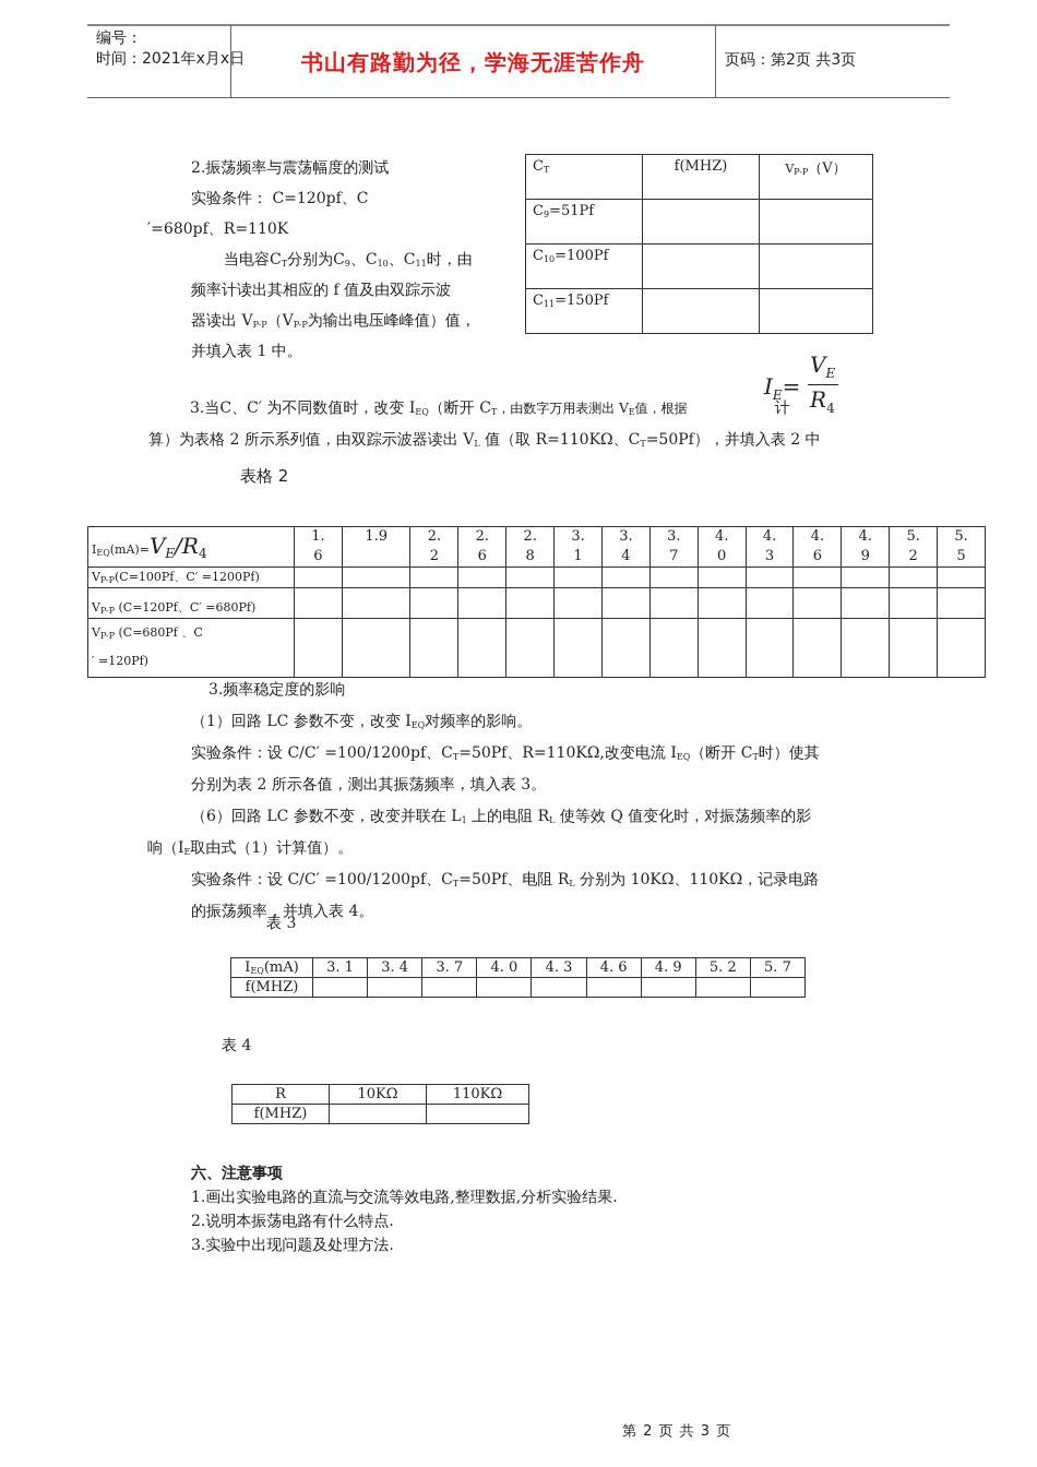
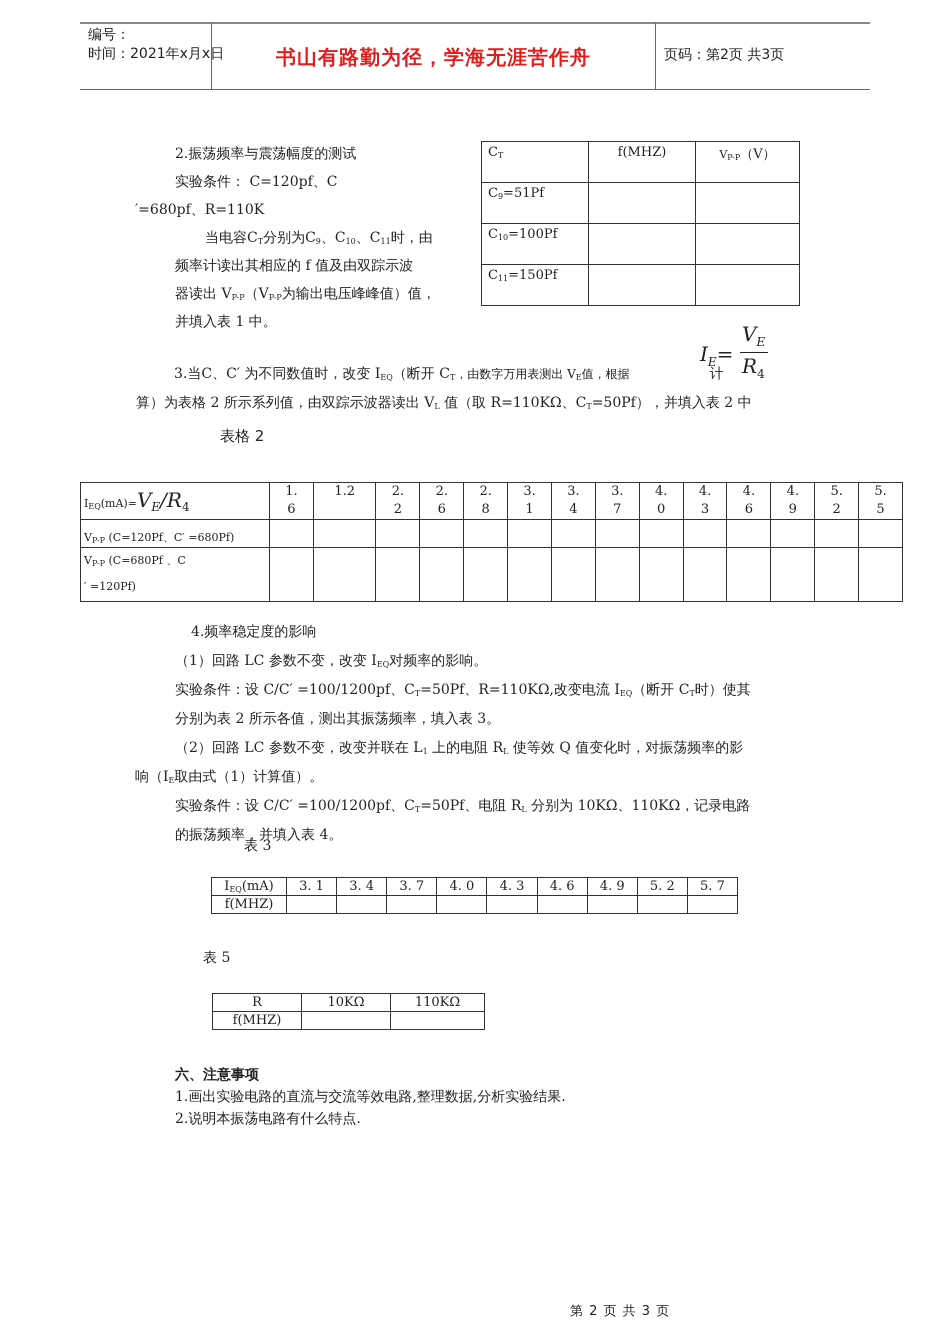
  编号：
  时间：2021年x月x日
  书山有路勤为径，学海无涯苦作舟
  页码：第2页 共3页
  2.振荡频率与震荡幅度的测试
  实验条件： C=120pf、C
  ′=680pf、R=110K
  当电容CT分别为C9、C10、C11时，由
  频率计读出其相应的 f 值及由双踪示波
  器读出 VP-P（VP-P为输出电压峰峰值）值，
  并填入表 1 中。
  CT	f(MHZ)	VP-P（V）
  C9=51Pf
  C10=100Pf
  C11=150Pf
  IE=
  VE
  R4
  3.当C、C′ 为不同数值时，改变 IEQ（断开 CT，由数字万用表测出 VE值，根据 计
  算）为表格 2 所示系列值，由双踪示波器读出 VL 值（取 R=110KΩ、CT=50Pf），并填入表 2 中
  表格 2
- IEQ(mA)=VE/R4	1.6	1.9	2.2	2.6	2.8	3.1	3.4	3.7	4.0	4.3	4.6	4.9	5.2	5.5
+ IEQ(mA)=VE/R4	1.6	1.2	2.2	2.6	2.8	3.1	3.4	3.7	4.0	4.3	4.6	4.9	5.2	5.5
- VP-P(C=100Pf、C′ =1200Pf)
  VP-P (C=120Pf、C′ =680Pf)
  VP-P (C=680Pf 、C′ =120Pf)
- 3.频率稳定度的影响
+ 4.频率稳定度的影响
  （1）回路 LC 参数不变，改变 IEQ对频率的影响。
  实验条件：设 C/C′ =100/1200pf、CT=50Pf、R=110KΩ,改变电流 IEQ（断开 CT时）使其
  分别为表 2 所示各值，测出其振荡频率，填入表 3。
- （6）回路 LC 参数不变，改变并联在 L1 上的电阻 RL 使等效 Q 值变化时，对振荡频率的影
+ （2）回路 LC 参数不变，改变并联在 L1 上的电阻 RL 使等效 Q 值变化时，对振荡频率的影
  响（IE取由式（1）计算值）。
  实验条件：设 C/C′ =100/1200pf、CT=50Pf、电阻 RL 分别为 10KΩ、110KΩ，记录电路
  的振荡频率，并填入表 4。
  表 3
  IEQ(mA)	3. 1	3. 4	3. 7	4. 0	4. 3	4. 6	4. 9	5. 2	5. 7
  f(MHZ)
- 表 4
+ 表 5
  R	10KΩ	110KΩ
  f(MHZ)
  六、注意事项
  1.画出实验电路的直流与交流等效电路,整理数据,分析实验结果.
  2.说明本振荡电路有什么特点.
- 3.实验中出现问题及处理方法.
  第 2 页 共 3 页
